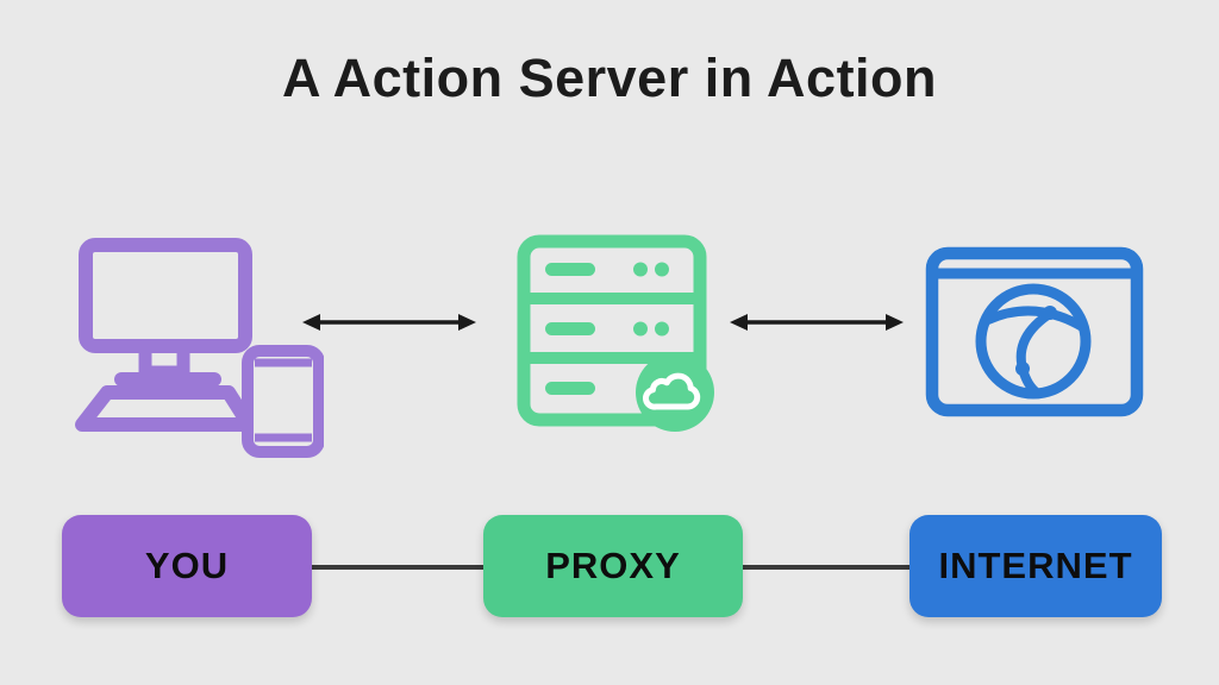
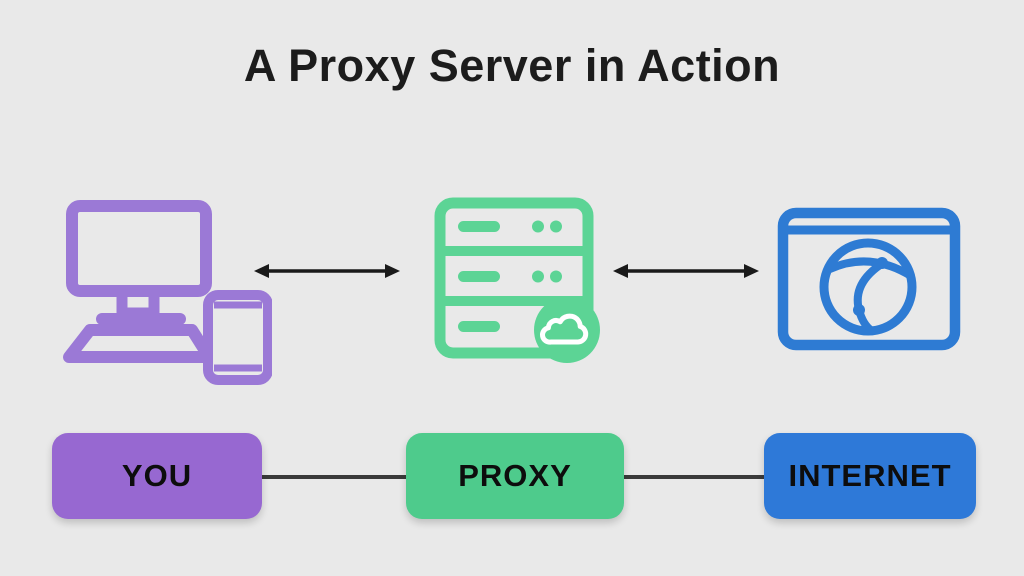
- A Action Server in Action
+ A Proxy Server in Action
  YOU
  PROXY
  INTERNET
